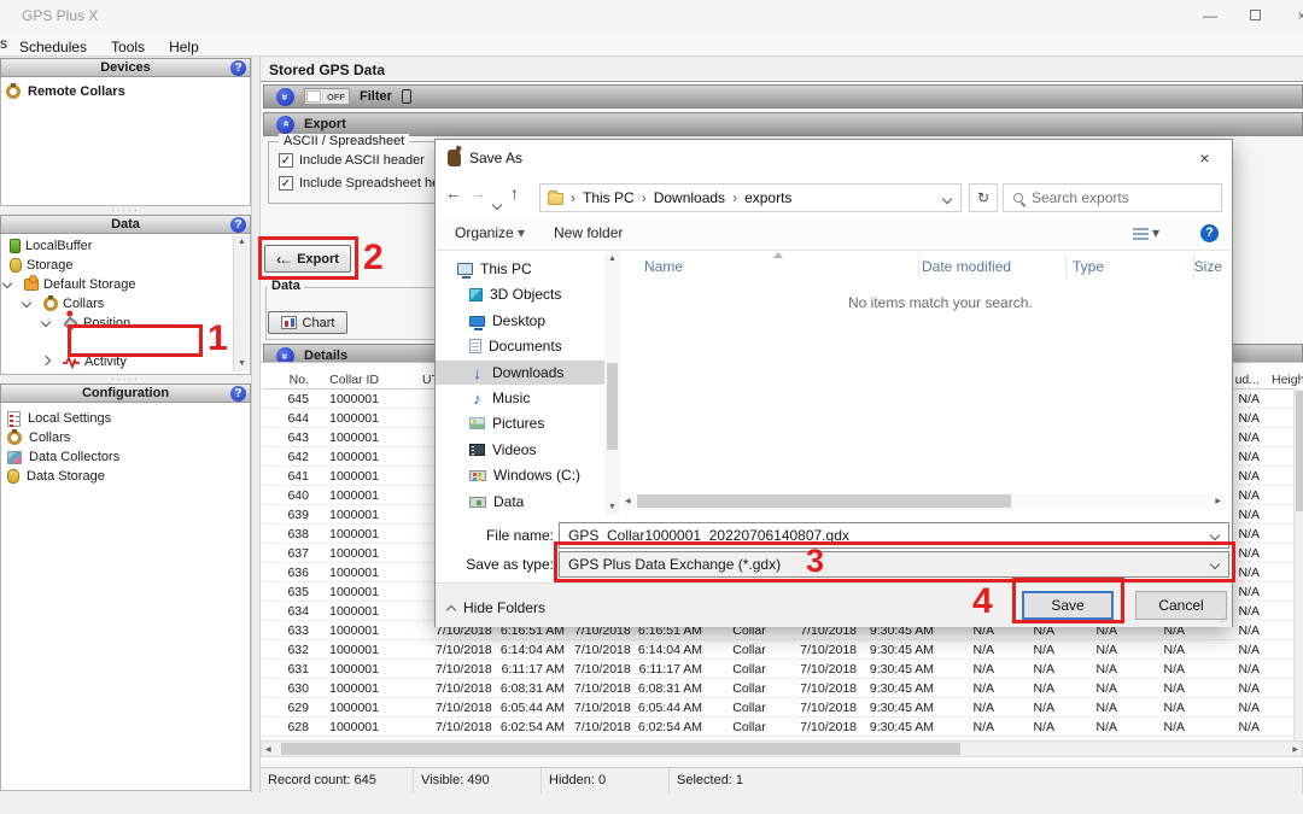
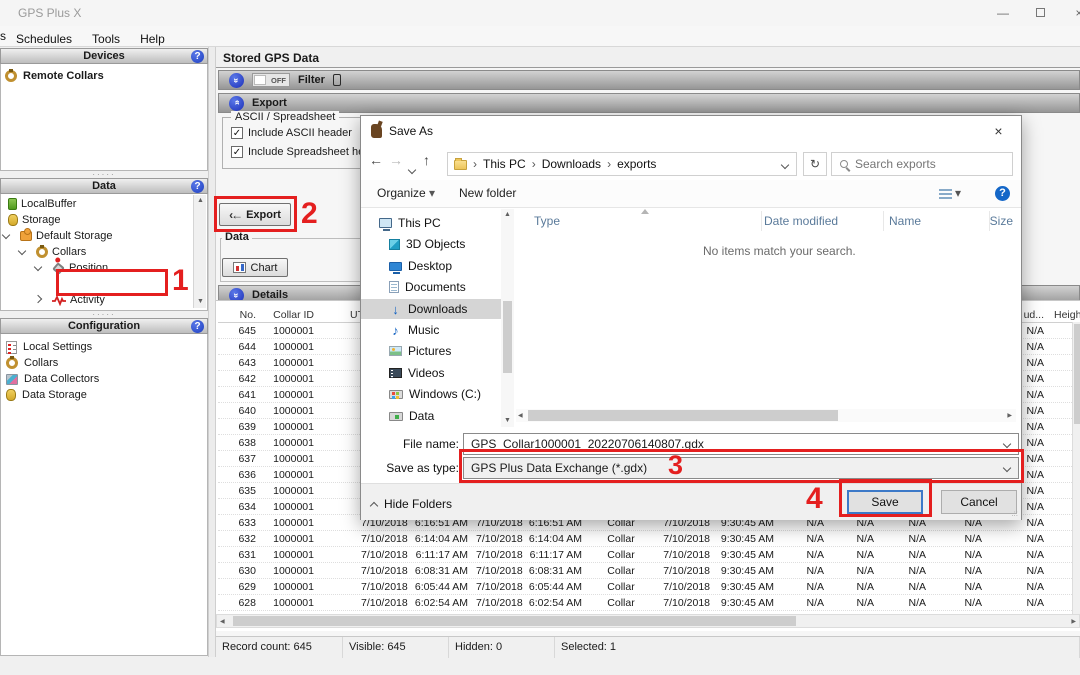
  GPS Plus X
  —
  ×
  s Schedules Tools Help
  Devices
  ?
  Remote Collars
  ·····
  Data
  ?
  LocalBuffer
  Storage
  Default Storage
  Collars
  Position
  Activity
  ·····
  Configuration
  ?
  Local Settings
  Collars
  Data Collectors
  Data Storage
  Stored GPS Data
  OFF
  Filter
  Export
  ASCII / Spreadsheet
  ✓
  Include ASCII header
  ✓
  Include Spreadsheet h
  ‹←
  Export
  Data
  Chart
  Details
  No.
  Collar ID
  ud...
  Heigh
  645
  1000001
  N/A
  644
  1000001
  N/A
  643
  1000001
  N/A
  642
  1000001
  N/A
  641
  1000001
  N/A
  640
  1000001
  N/A
  639
  1000001
  N/A
  638
  1000001
  N/A
  637
  1000001
  N/A
  636
  1000001
  N/A
  635
  1000001
  N/A
  634
  1000001
  N/A
  633
  1000001
  7/10/2018
  6:16:51 AM
  7/10/2018
  6:16:51 AM
  Collar
  7/10/2018
  9:30:45 AM
  N/A
  N/A
  N/A
  N/A
  N/A
  632
  1000001
  7/10/2018
  6:14:04 AM
  7/10/2018
  6:14:04 AM
  Collar
  7/10/2018
  9:30:45 AM
  N/A
  N/A
  N/A
  N/A
  N/A
  631
  1000001
  7/10/2018
  6:11:17 AM
  7/10/2018
  6:11:17 AM
  Collar
  7/10/2018
  9:30:45 AM
  N/A
  N/A
  N/A
  N/A
  N/A
  630
  1000001
  7/10/2018
  6:08:31 AM
  7/10/2018
  6:08:31 AM
  Collar
  7/10/2018
  9:30:45 AM
  N/A
  N/A
  N/A
  N/A
  N/A
  629
  1000001
  7/10/2018
  6:05:44 AM
  7/10/2018
  6:05:44 AM
  Collar
  7/10/2018
  9:30:45 AM
  N/A
  N/A
  N/A
  N/A
  N/A
  628
  1000001
  7/10/2018
  6:02:54 AM
  7/10/2018
  6:02:54 AM
  Collar
  7/10/2018
  9:30:45 AM
  N/A
  N/A
  N/A
  N/A
  N/A
  Record count: 645
- Visible: 490
+ Visible: 645
  Hidden: 0
  Selected: 1
  Save As
  ×
  ←
  →
  ↑
  ›
  This PC
  ›
  Downloads
  ›
  exports
  ↻
  Search exports
  Organize ▾
  New folder
  ▾
  ?
  This PC
  3D Objects
  Desktop
  Documents
  ↓
  Downloads
  ♪
  Music
  Pictures
  Videos
  Windows (C:)
  Data
- Name
+ Type
  Date modified
- Type
+ Name
  Size
  No items match your search.
  File name:
  GPS_Collar1000001_20220706140807.gdx
  Save as type:
  GPS Plus Data Exchange (*.gdx)
  Hide Folders
  Save
  Cancel
  .::
  1
  2
  3
  4
